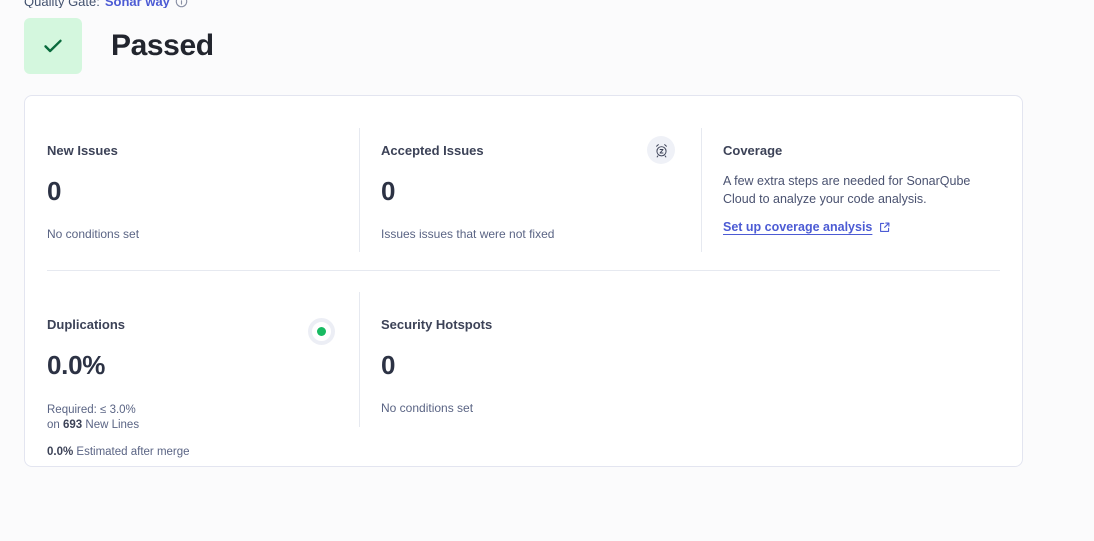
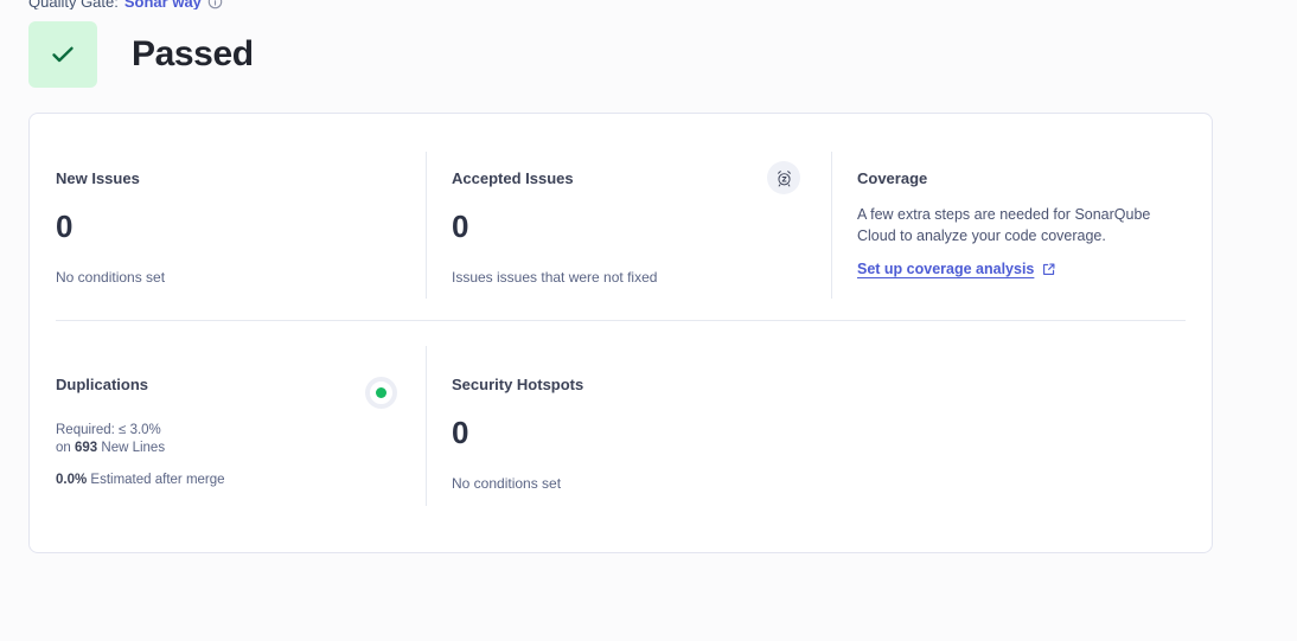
  Quality Gate:
  Sonar way
  Passed
  New Issues
  0
  No conditions set
  Accepted Issues
  0
  Issues issues that were not fixed
  Coverage
- A few extra steps are needed for SonarQube Cloud to analyze your code analysis.
+ A few extra steps are needed for SonarQube Cloud to analyze your code coverage.
  Set up coverage analysis
  Duplications
- 0.0%
  Required: ≤ 3.0%
  on 693 New Lines
  0.0% Estimated after merge
  Security Hotspots
  0
  No conditions set
